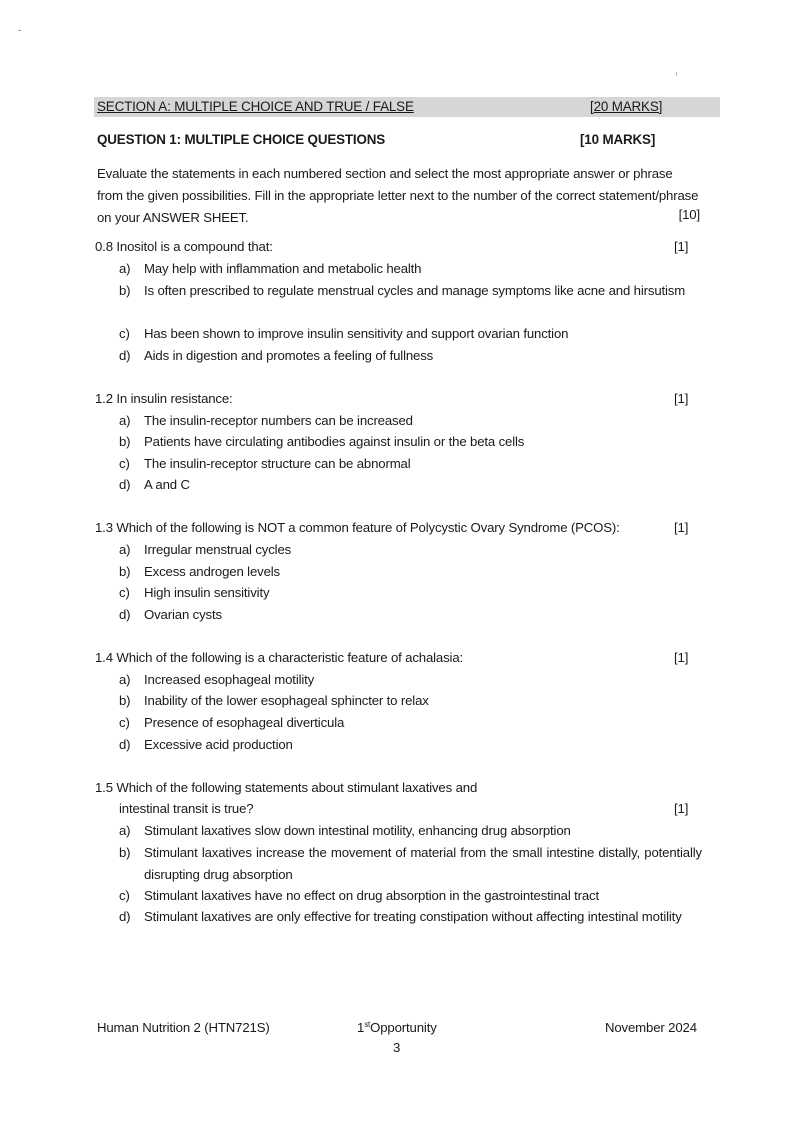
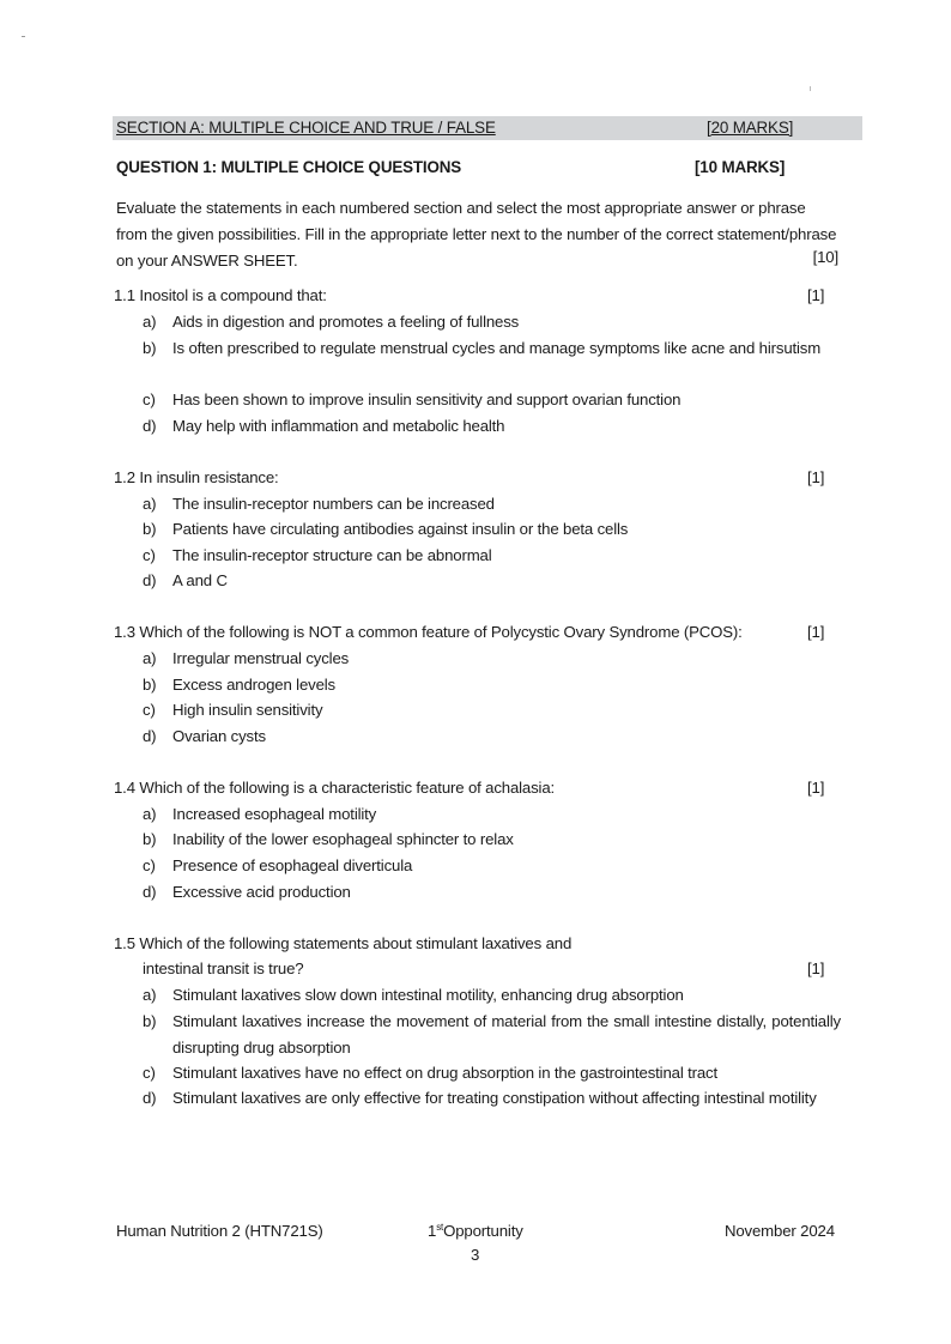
  SECTION A: MULTIPLE CHOICE AND TRUE / FALSE
  [20 MARKS]
  QUESTION 1: MULTIPLE CHOICE QUESTIONS
  [10 MARKS]
  Evaluate the statements in each numbered section and select the most appropriate answer or phrase from the given possibilities. Fill in the appropriate letter next to the number of the correct statement/phrase on your ANSWER SHEET.
  [10]
- 0.8 Inositol is a compound that:
+ 1.1 Inositol is a compound that:
  [1]
  a)
- May help with inflammation and metabolic health
+ Aids in digestion and promotes a feeling of fullness
  b)
  Is often prescribed to regulate menstrual cycles and manage symptoms like acne and hirsutism
  c)
  Has been shown to improve insulin sensitivity and support ovarian function
  d)
- Aids in digestion and promotes a feeling of fullness
+ May help with inflammation and metabolic health
  1.2 In insulin resistance:
  [1]
  a)
  The insulin-receptor numbers can be increased
  b)
  Patients have circulating antibodies against insulin or the beta cells
  c)
  The insulin-receptor structure can be abnormal
  d)
  A and C
  1.3 Which of the following is NOT a common feature of Polycystic Ovary Syndrome (PCOS):
  [1]
  a)
  Irregular menstrual cycles
  b)
  Excess androgen levels
  c)
  High insulin sensitivity
  d)
  Ovarian cysts
  1.4 Which of the following is a characteristic feature of achalasia:
  [1]
  a)
  Increased esophageal motility
  b)
  Inability of the lower esophageal sphincter to relax
  c)
  Presence of esophageal diverticula
  d)
  Excessive acid production
  1.5 Which of the following statements about stimulant laxatives and
  intestinal transit is true?
  [1]
  a)
  Stimulant laxatives slow down intestinal motility, enhancing drug absorption
  b)
  Stimulant laxatives increase the movement of material from the small intestine distally, potentially disrupting drug absorption
  c)
  Stimulant laxatives have no effect on drug absorption in the gastrointestinal tract
  d)
  Stimulant laxatives are only effective for treating constipation without affecting intestinal motility
  Human Nutrition 2 (HTN721S)
  1stOpportunity
  November 2024
  3
